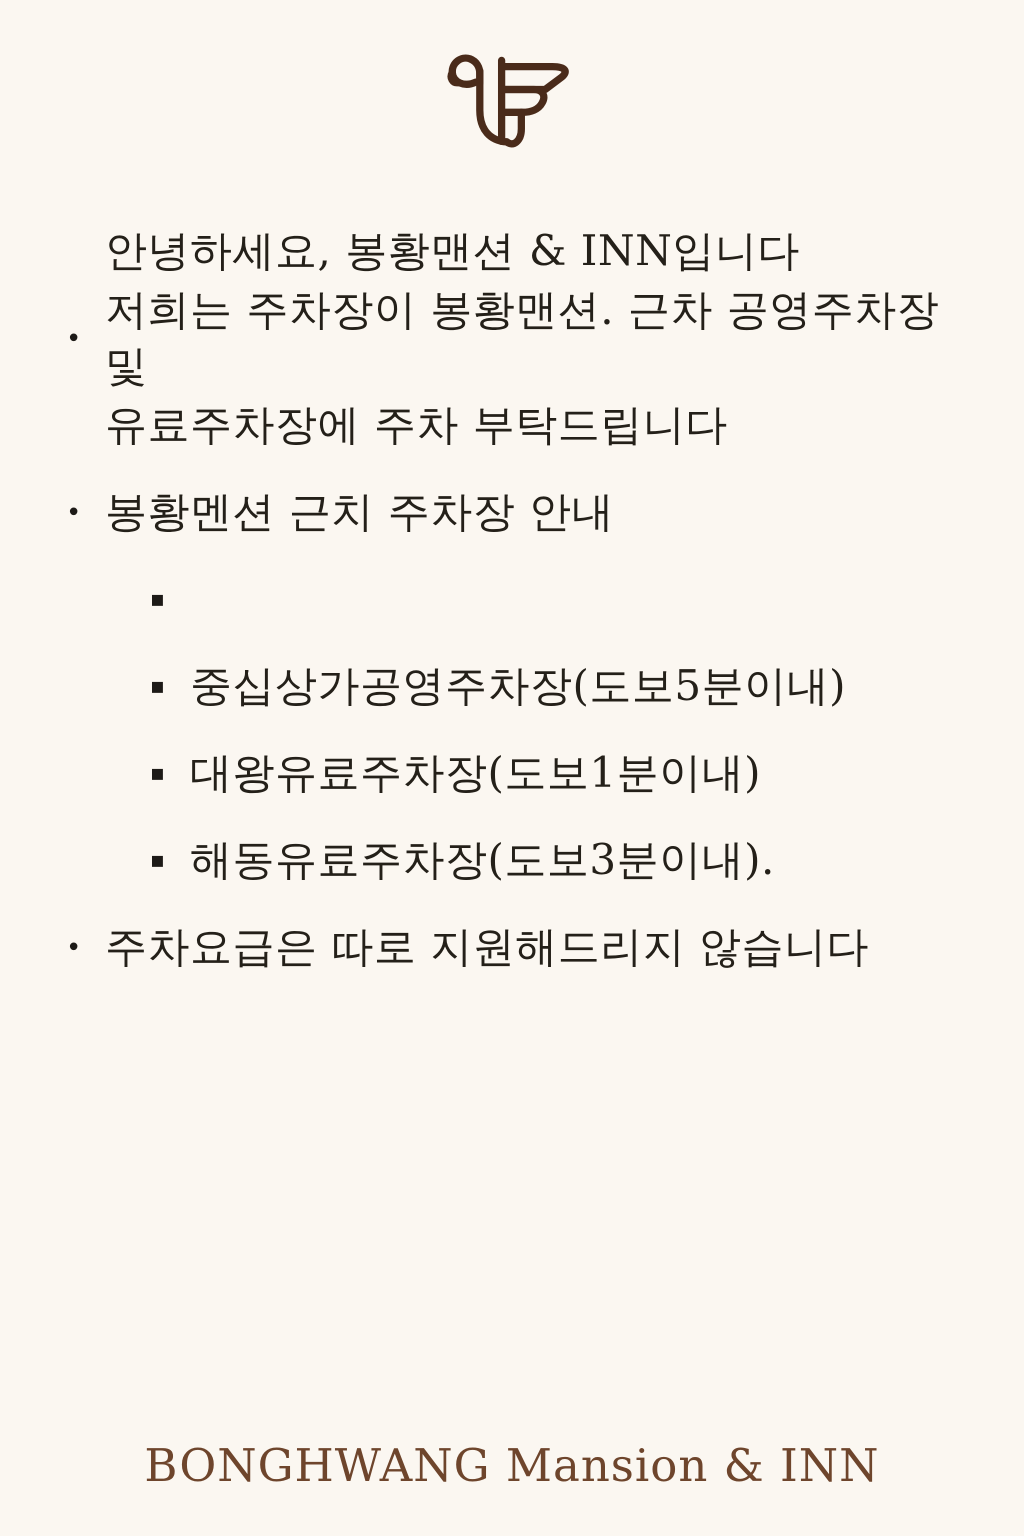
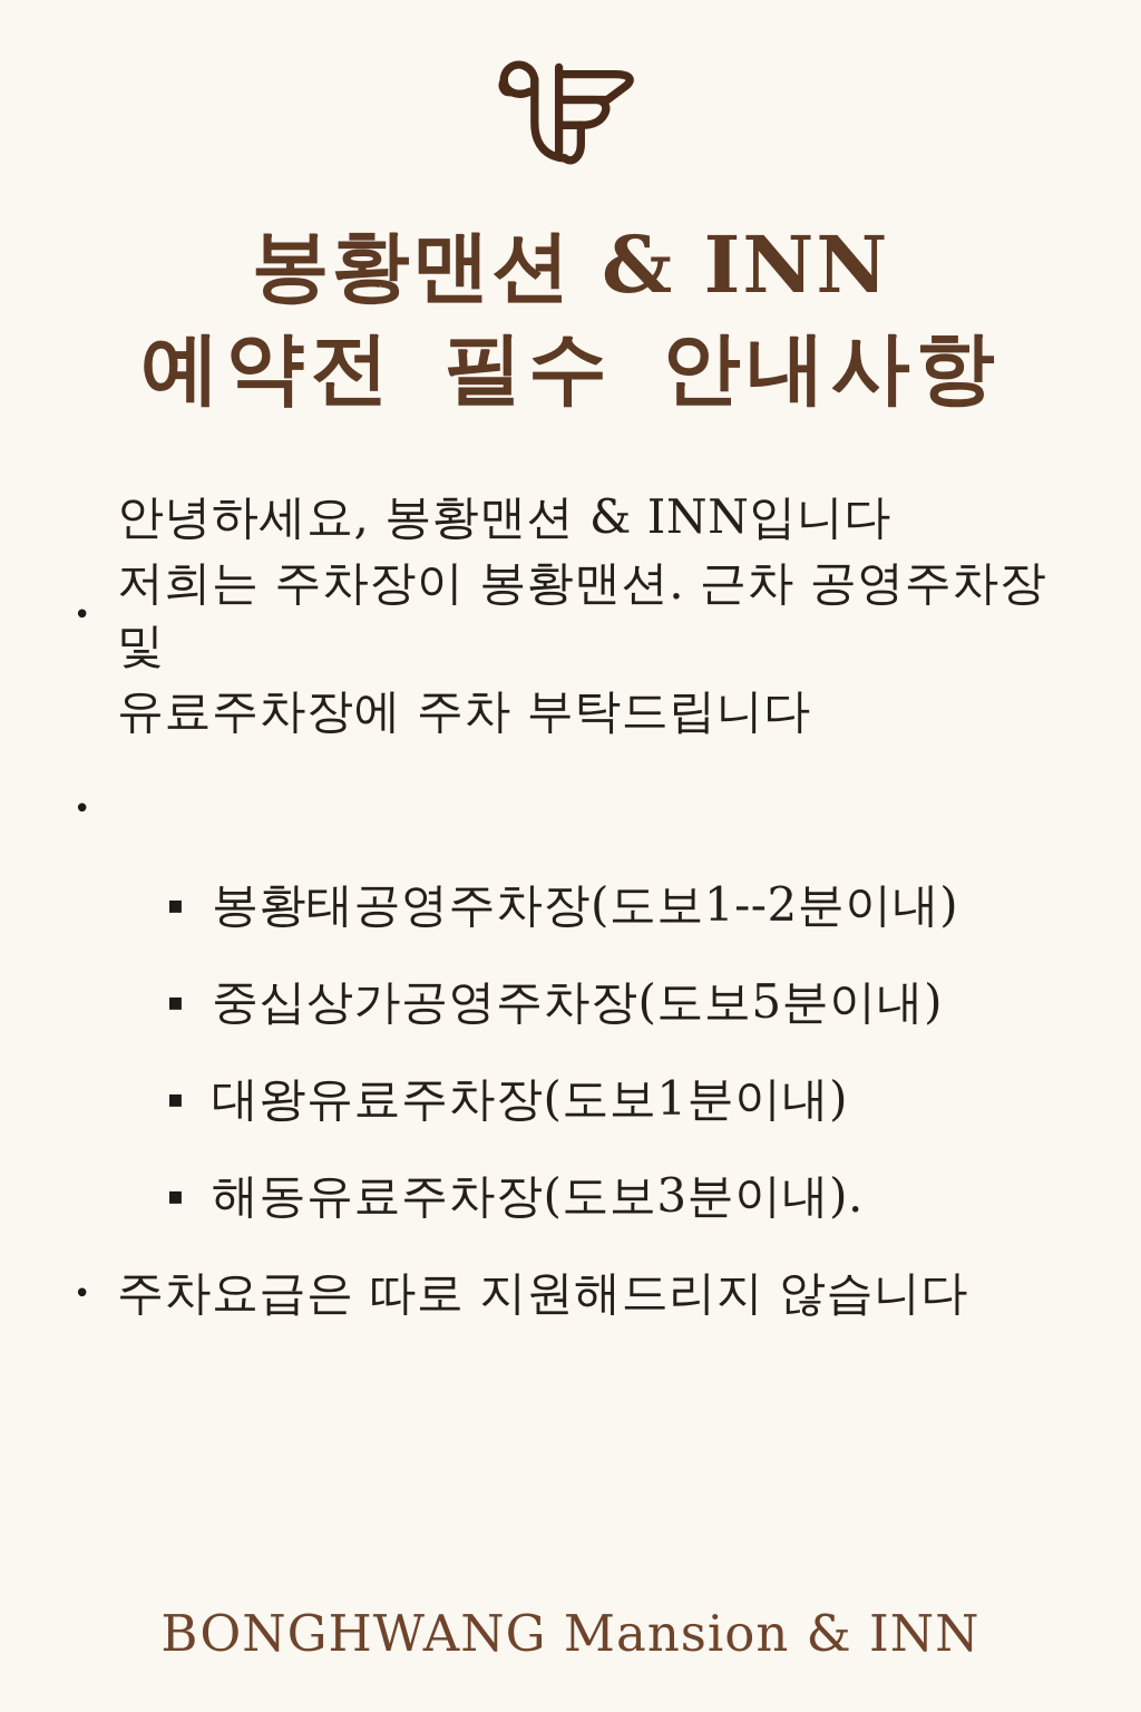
+ 봉황맨션 & INN
+ 예약전 필수 안내사항
  안녕하세요, 봉황맨션 & INN입니다
  •
  저희는 주차장이 봉황맨션. 근차 공영주차장 및
  유료주차장에 주차 부탁드립니다
  •
- 봉황멘션 근치 주차장 안내
  ▪
+ 봉황태공영주차장(도보1--2분이내)
  ▪
  중십상가공영주차장(도보5분이내)
  ▪
  대왕유료주차장(도보1분이내)
  ▪
  해동유료주차장(도보3분이내).
  •
  주차요급은 따로 지원해드리지 않습니다
  BONGHWANG Mansion & INN
